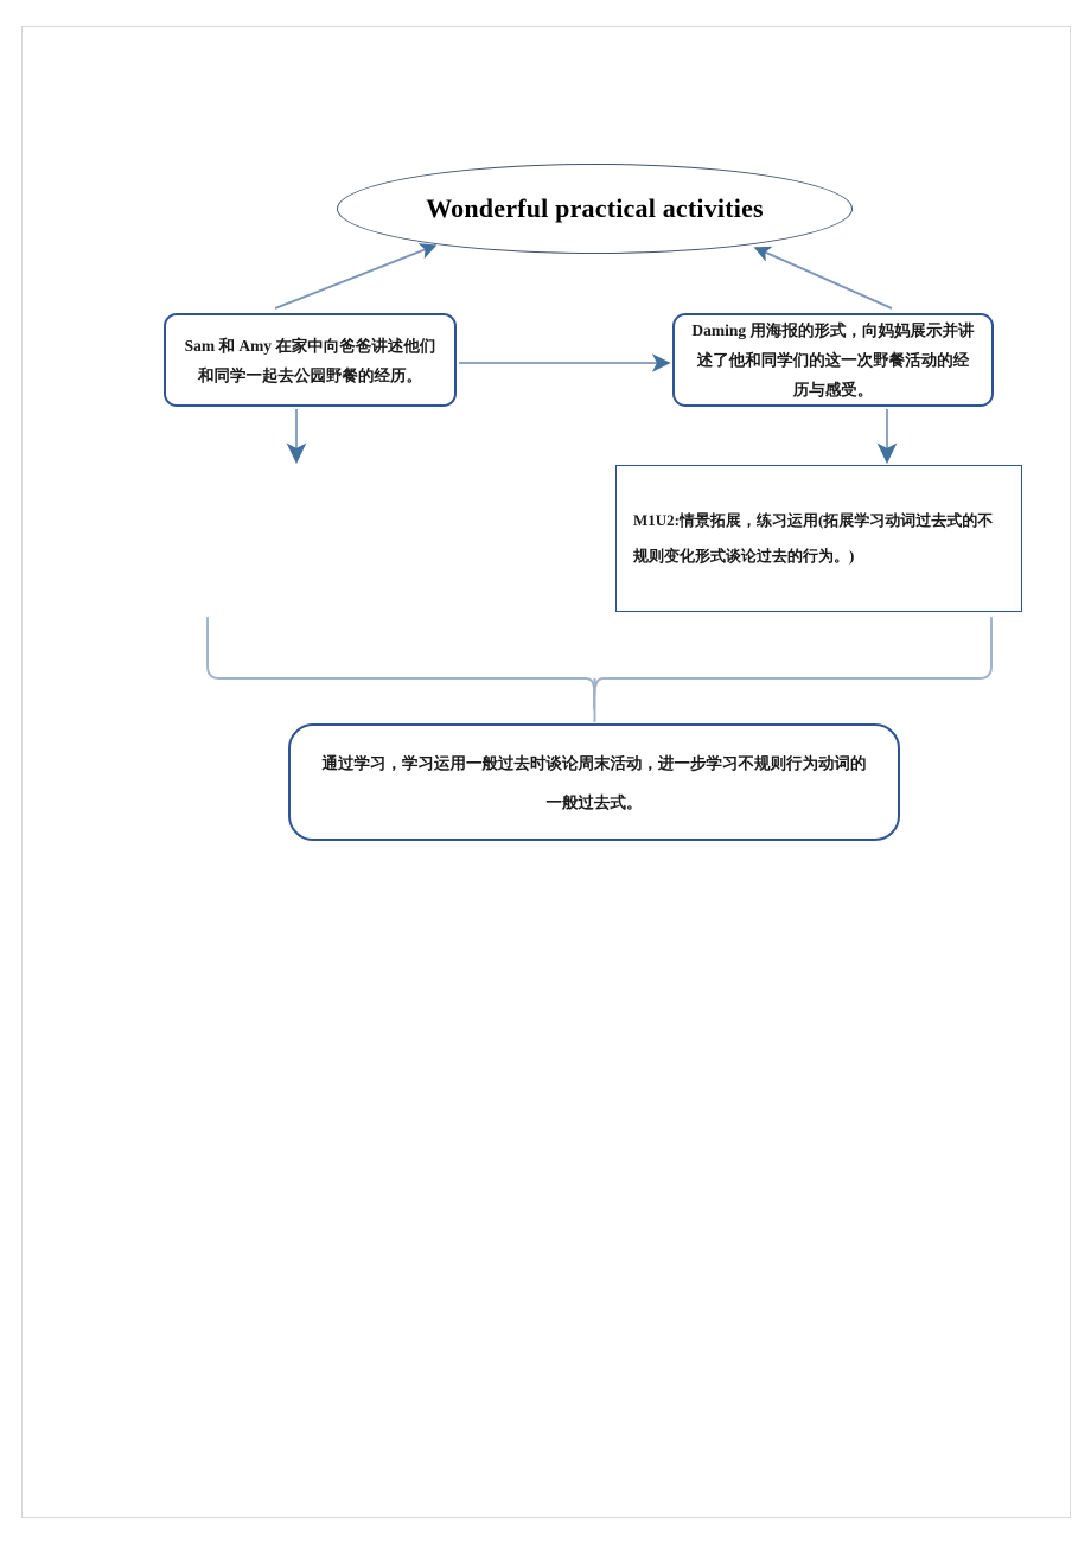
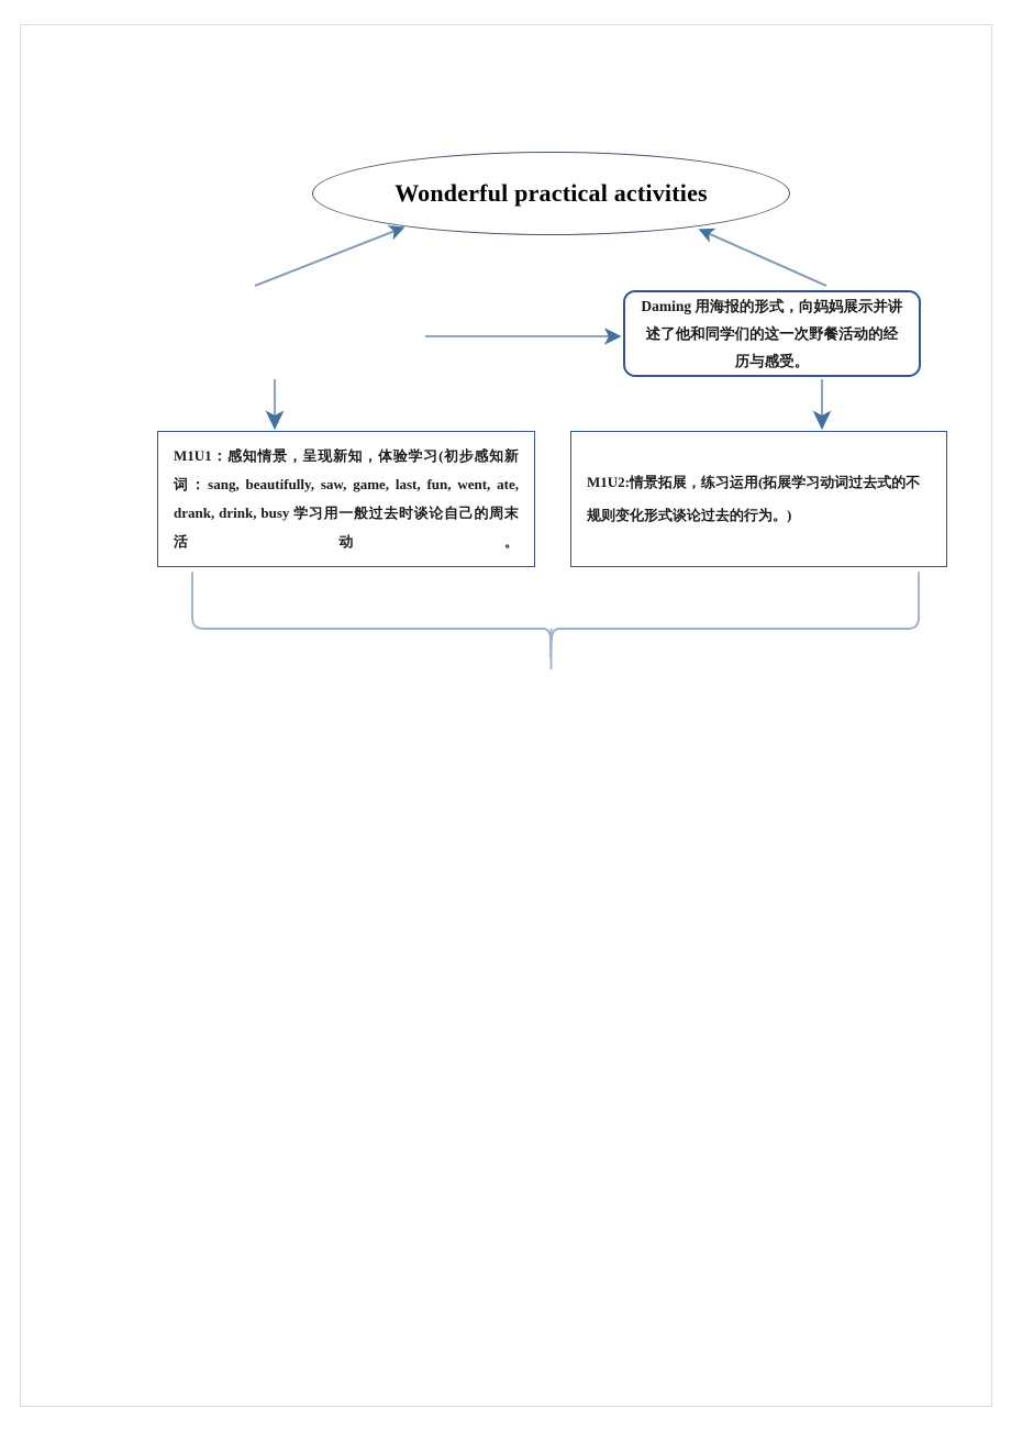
  Wonderful practical activities
- Sam 和 Amy 在家中向爸爸讲述他们和同学一起去公园野餐的经历。
  Daming 用海报的形式，向妈妈展示并讲述了他和同学们的这一次野餐活动的经历与感受。
+ M1U1：感知情景，呈现新知，体验学习(初步感知新词：sang, beautifully, saw, game, last, fun, went, ate, drank, drink, busy 学习用一般过去时谈论自己的周末活动。
  M1U2:情景拓展，练习运用(拓展学习动词过去式的不规则变化形式谈论过去的行为。)
- 通过学习，学习运用一般过去时谈论周末活动，进一步学习不规则行为动词的一般过去式。
